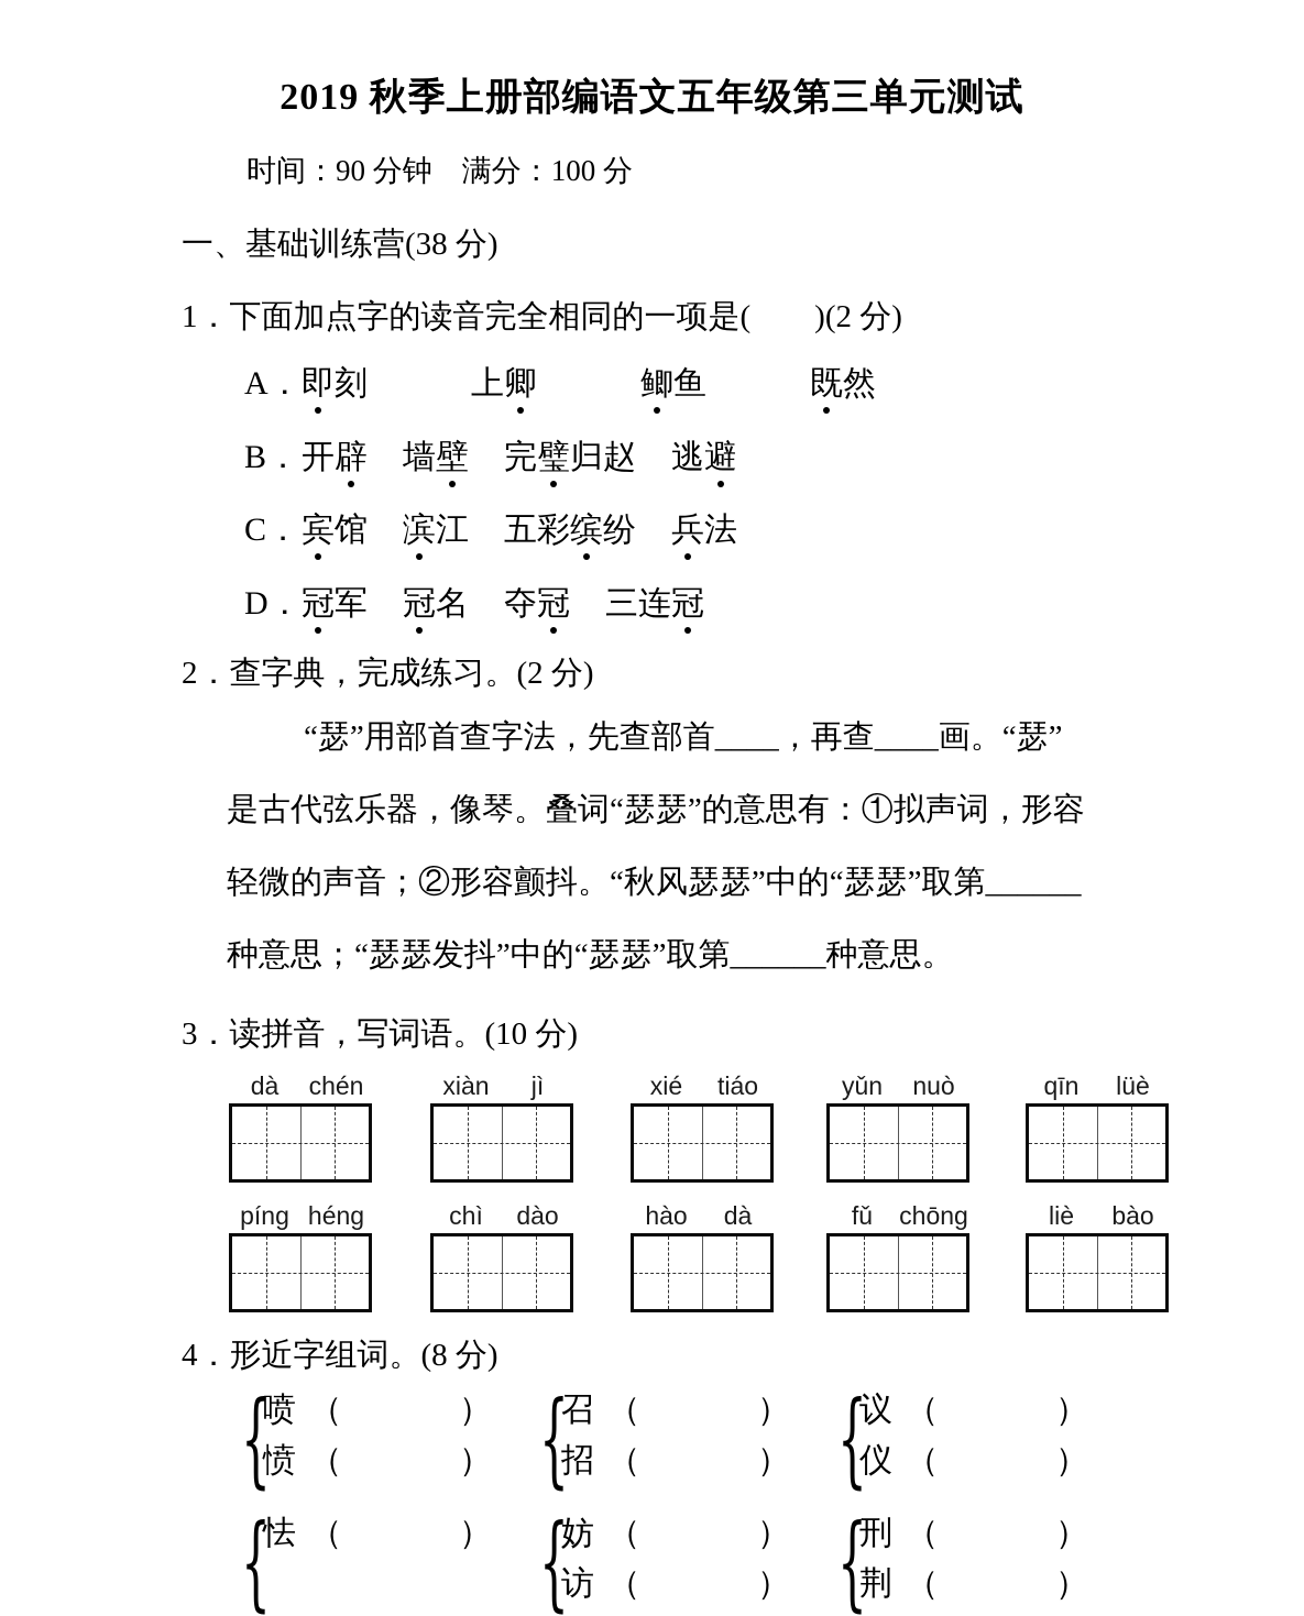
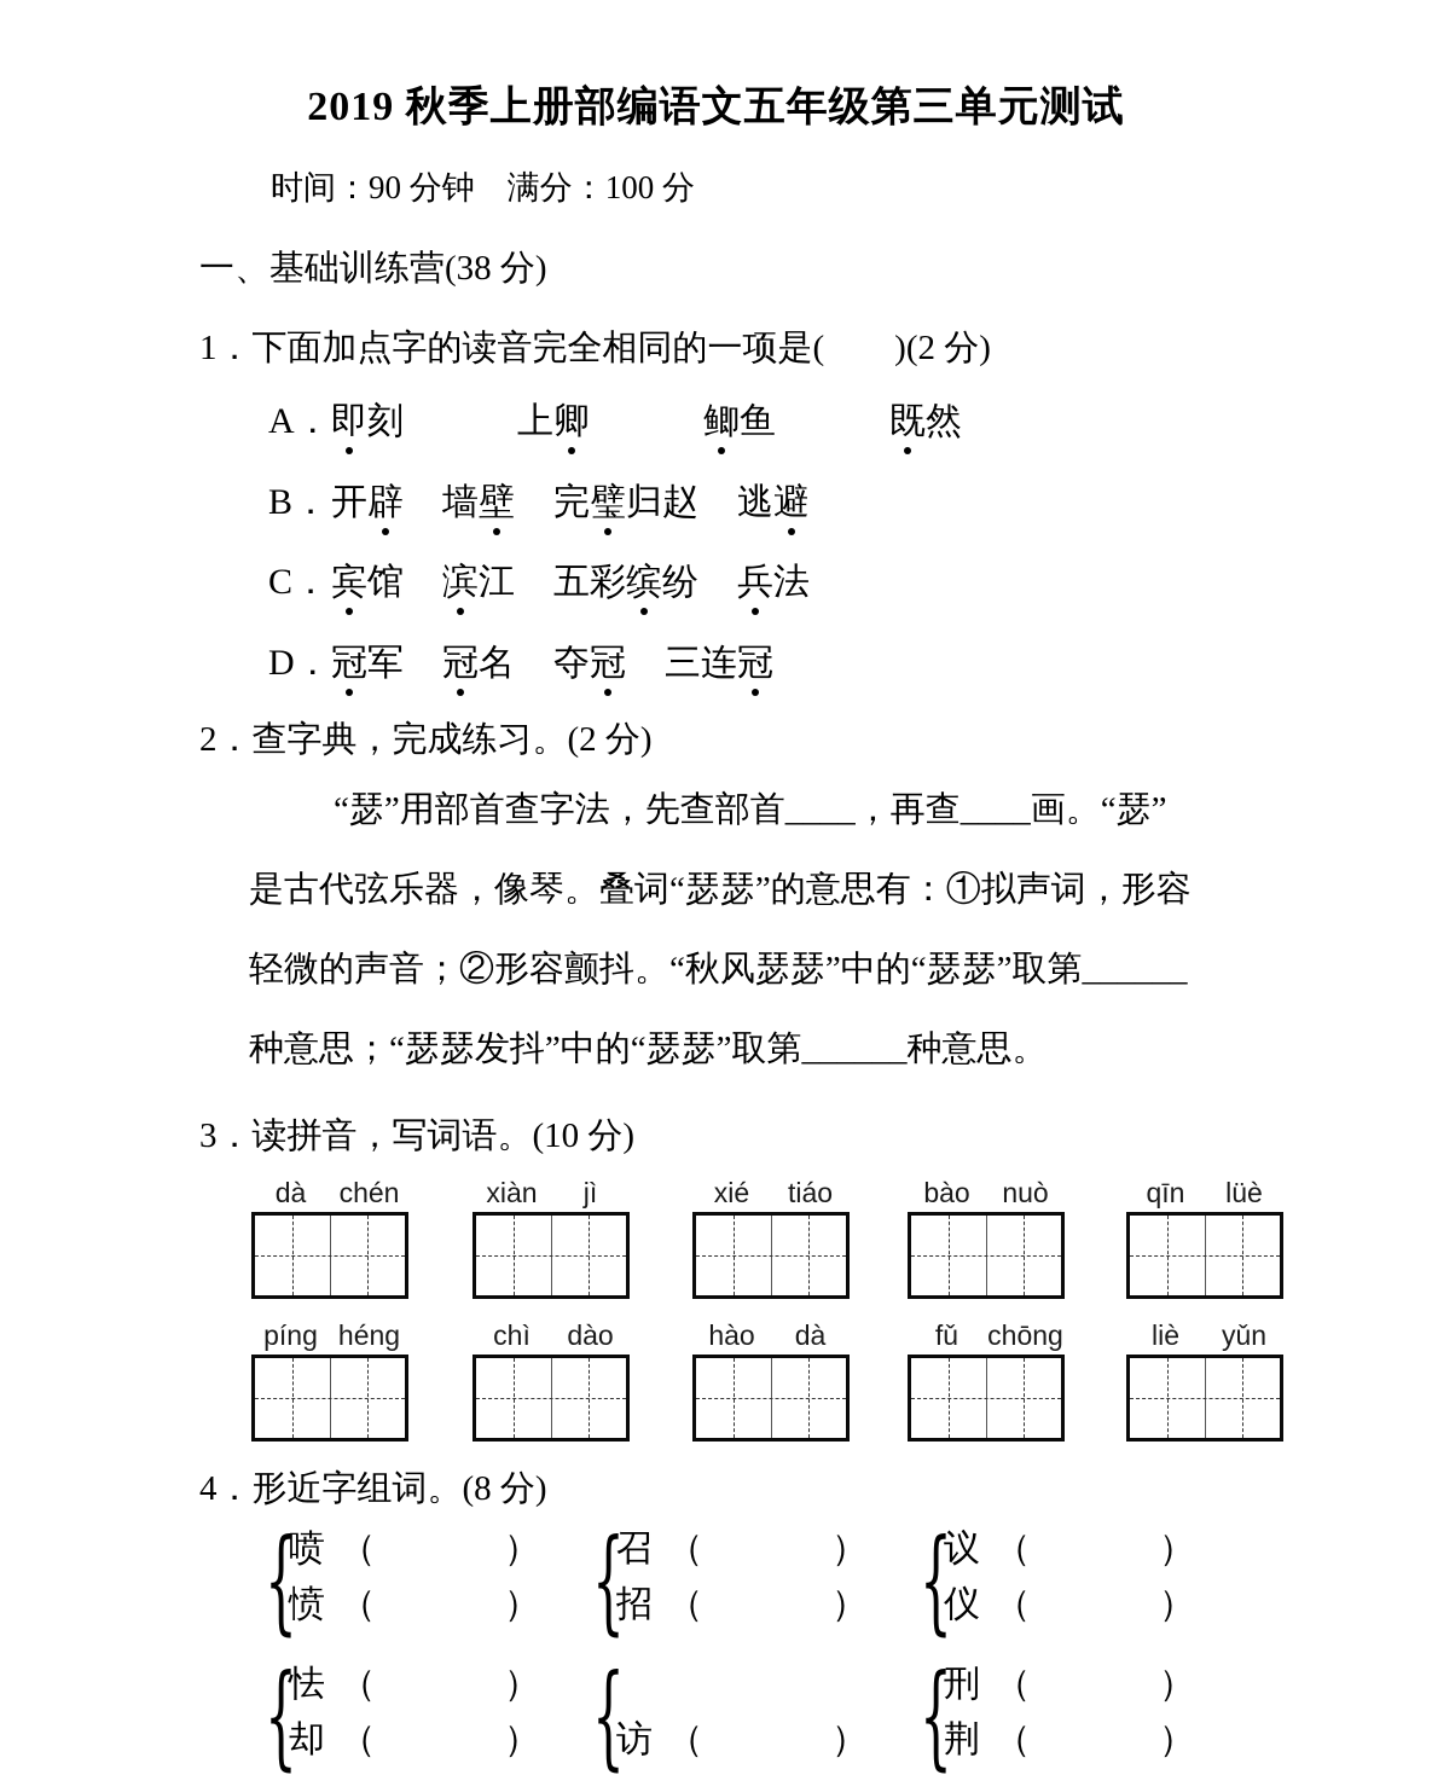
  2019 秋季上册部编语文五年级第三单元测试
  时间：90 分钟 满分：100 分
  一、基础训练营(38 分)
  1．下面加点字的读音完全相同的一项是( )(2 分)
  A．即刻 上卿 鲫鱼 既然
  B．开辟 墙壁 完璧归赵 逃避
  C．宾馆 滨江 五彩缤纷 兵法
  D．冠军 冠名 夺冠 三连冠
  2．查字典，完成练习。(2 分)
  “瑟”用部首查字法，先查部首____，再查____画。“瑟”
  是古代弦乐器，像琴。叠词“瑟瑟”的意思有：①拟声词，形容
  轻微的声音；②形容颤抖。“秋风瑟瑟”中的“瑟瑟”取第______
  种意思；“瑟瑟发抖”中的“瑟瑟”取第______种意思。
  3．读拼音，写词语。(10 分)
  dà
  chén
  xiàn
  jì
  xié
  tiáo
- yǔn
+ bào
  nuò
  qīn
  lüè
  píng
  héng
  chì
  dào
  hào
  dà
  fǔ
  chōng
  liè
- bào
+ yǔn
  4．形近字组词。(8 分)
  {
  喷 （ ）
  愤 （ ）
  {
  召 （ ）
  招 （ ）
  {
  议 （ ）
  仪 （ ）
  {
  怯 （ ）
+ 却 （ ）
  {
- 妨 （ ）
  访 （ ）
  {
  刑 （ ）
  荆 （ ）
